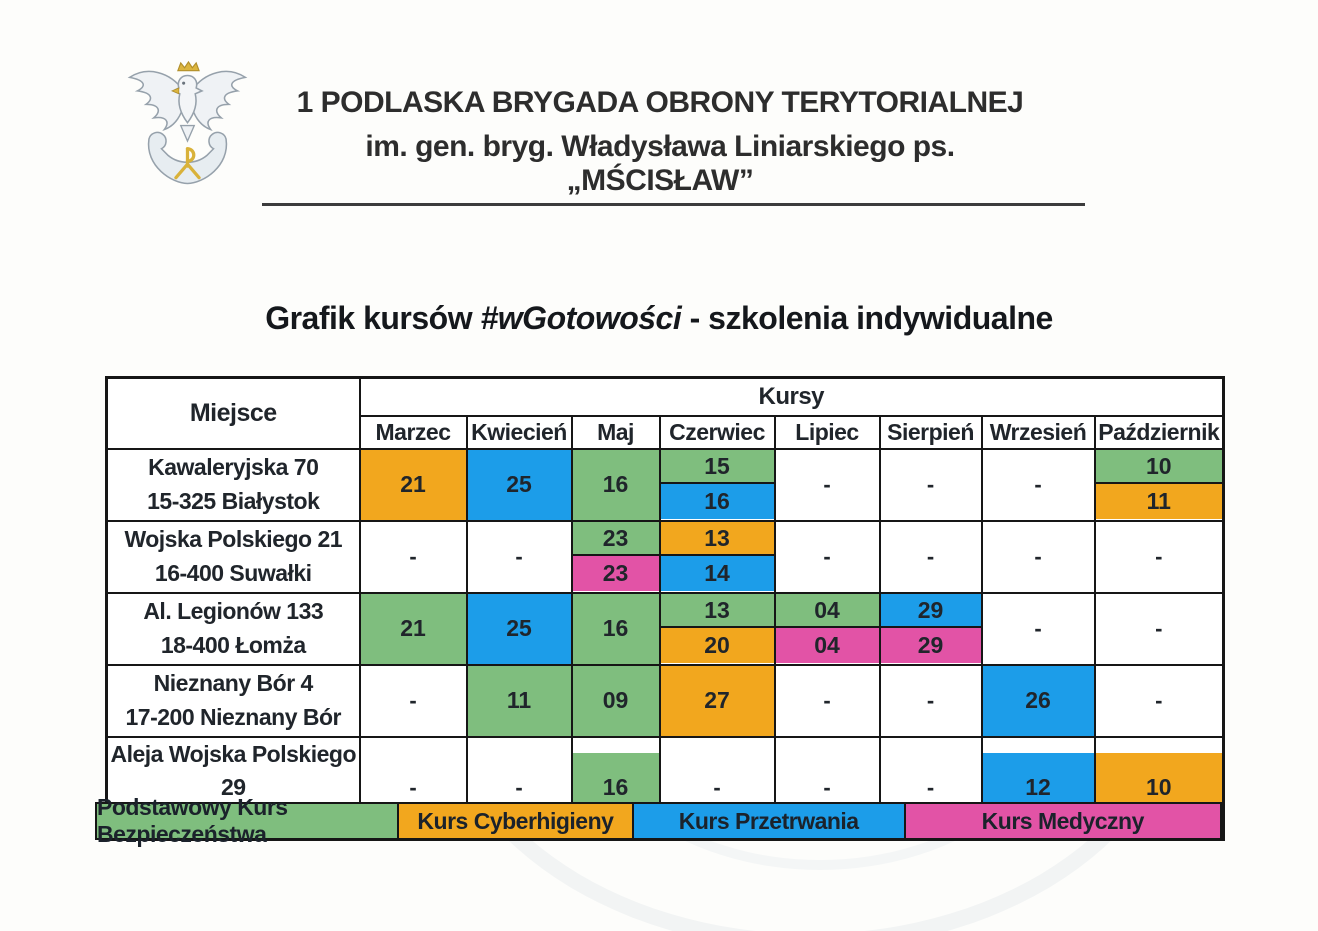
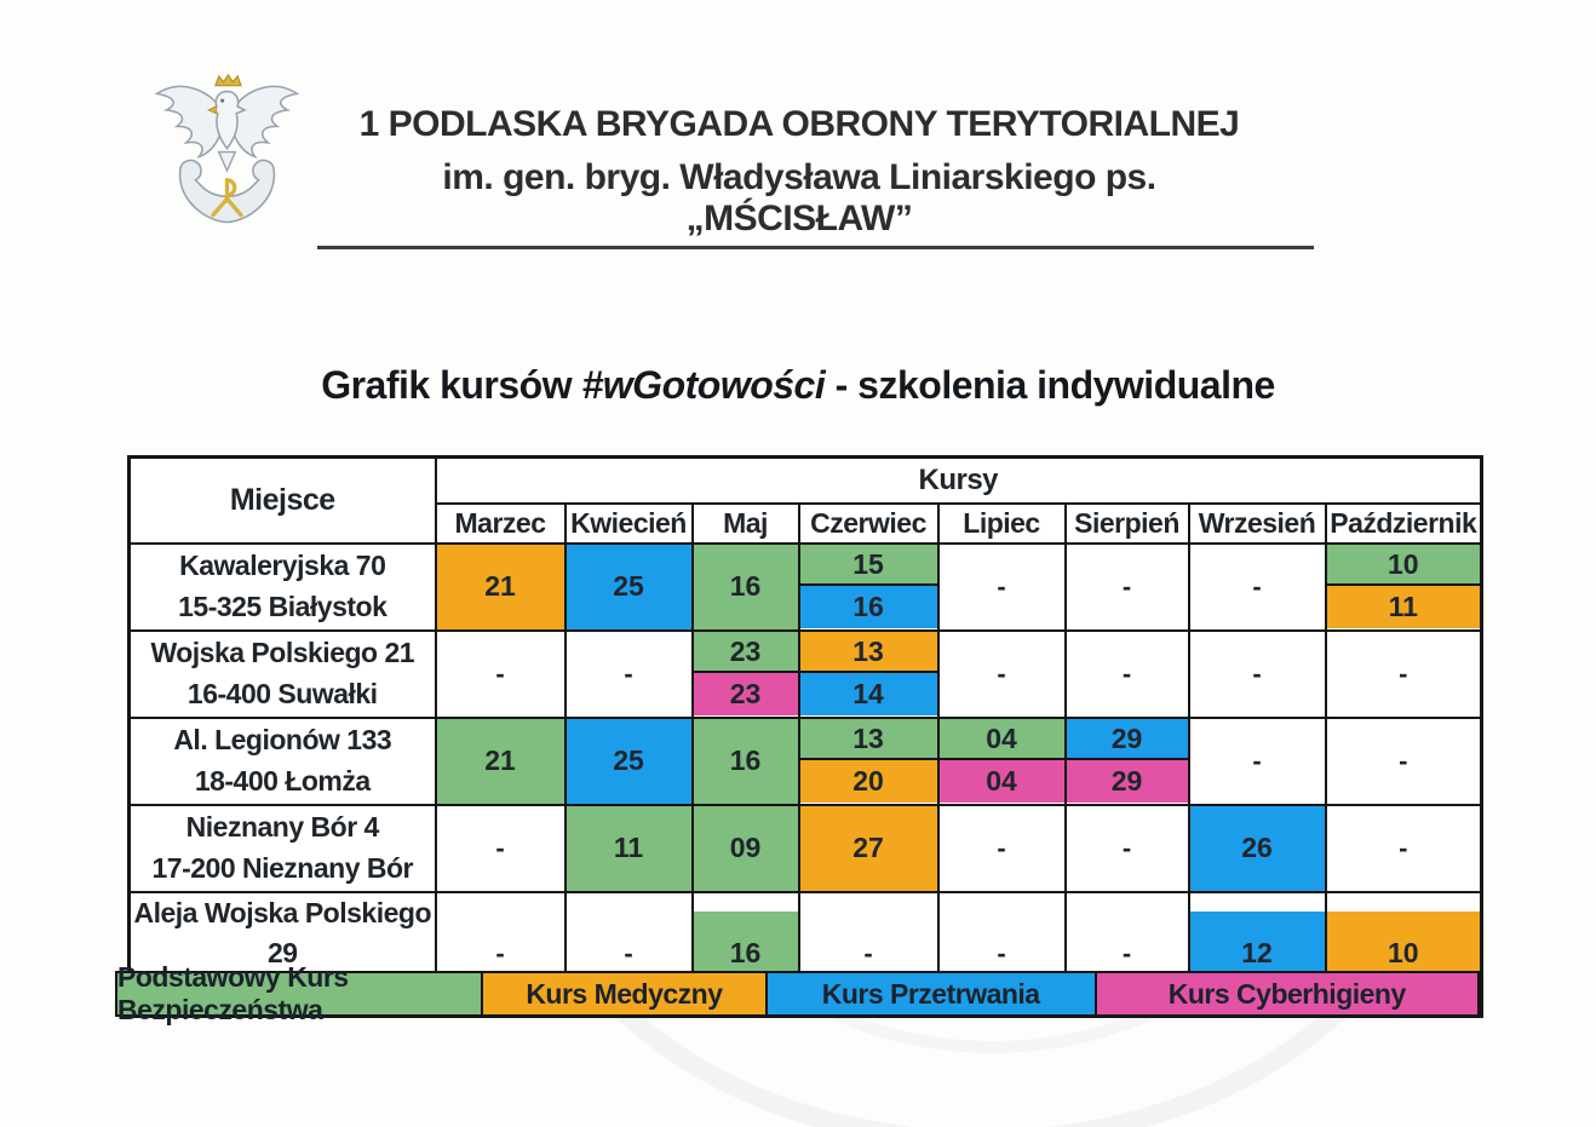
  1 PODLASKA BRYGADA OBRONY TERYTORIALNEJ
  im. gen. bryg. Władysława Liniarskiego ps. „MŚCISŁAW”
  Grafik kursów #wGotowości - szkolenia indywidualne
  Miejsce	Kursy
  Marzec	Kwiecień	Maj	Czerwiec	Lipiec	Sierpień	Wrzesień	Październik
  Kawaleryjska 7015-325 Białystok	21	25	16	1516	-	-	-	1011
  Wojska Polskiego 2116-400 Suwałki	-	-	2323	1314	-	-	-	-
  Al. Legionów 13318-400 Łomża	21	25	16	1320	0404	2929	-	-
  Nieznany Bór 417-200 Nieznany Bór	-	11	09	27	-	-	26	-
  Aleja Wojska Polskiego 29	-	-	16	-	-	-	12	10
  Podstawowy Kurs Bezpieczeństwa
- Kurs Cyberhigieny
+ Kurs Medyczny
  Kurs Przetrwania
- Kurs Medyczny
+ Kurs Cyberhigieny
